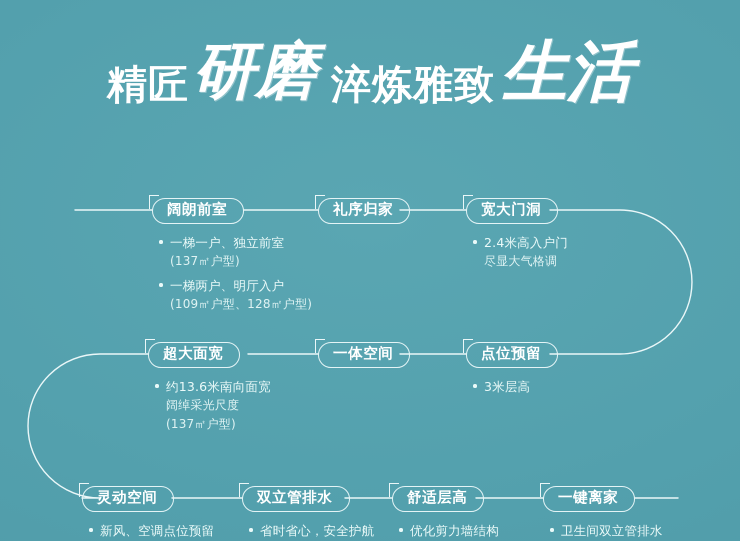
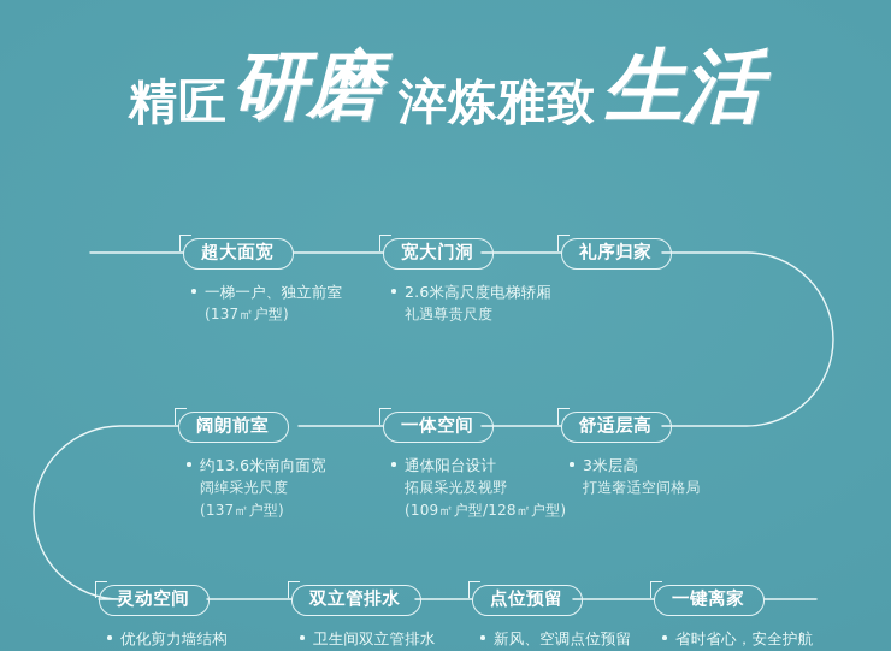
  精匠研磨 淬炼雅致 生活
- 阔朗前室
+ 超大面宽
  一梯一户、独立前室
  (137㎡户型)
- 一梯两户、明厅入户
- (109㎡户型、128㎡户型)
- 礼序归家
+ 宽大门洞
+ 2.6米高尺度电梯轿厢
+ 礼遇尊贵尺度
- 宽大门洞
+ 礼序归家
- 2.4米高入户门
- 尽显大气格调
- 超大面宽
+ 阔朗前室
  约13.6米南向面宽
  阔绰采光尺度
  (137㎡户型)
  一体空间
+ 通体阳台设计
+ 拓展采光及视野
+ (109㎡户型/128㎡户型)
- 点位预留
+ 舒适层高
  3米层高
+ 打造奢适空间格局
  灵动空间
- 新风、空调点位预留
+ 优化剪力墙结构
  双立管排水
- 省时省心，安全护航
+ 卫生间双立管排水
- 舒适层高
+ 点位预留
- 优化剪力墙结构
+ 新风、空调点位预留
  一键离家
- 卫生间双立管排水
+ 省时省心，安全护航
